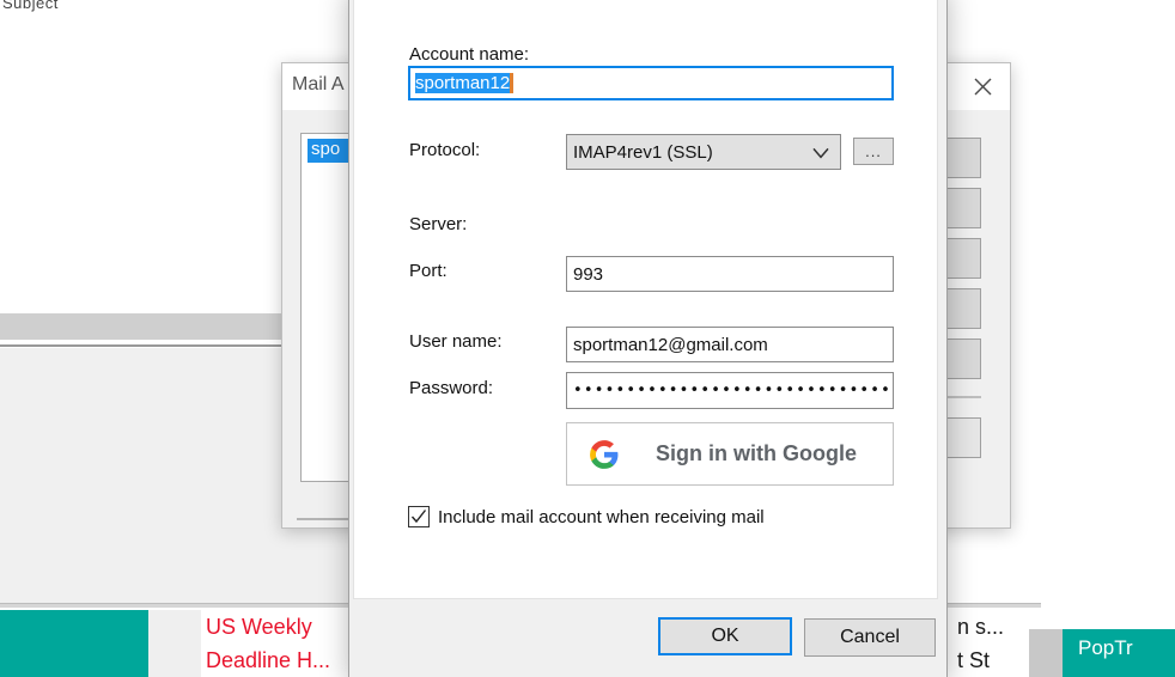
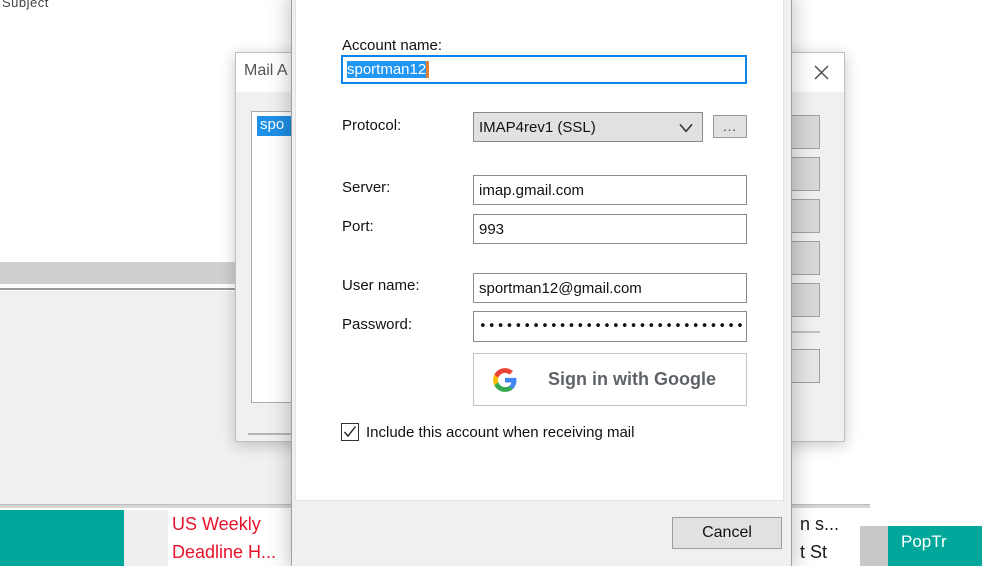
  Subject
  US Weekly
  Deadline H...
  n s...
  t St
  PopTr
  Mail A
  spo
  Account name:
  sportman12
  Protocol:
  IMAP4rev1 (SSL)
  ...
  Server:
+ imap.gmail.com
  Port:
  993
  User name:
  sportman12@gmail.com
  Password:
  ••••••••••••••••••••••••••••••
  Sign in with Google
- Include mail account when receiving mail
+ Include this account when receiving mail
- OK
  Cancel
